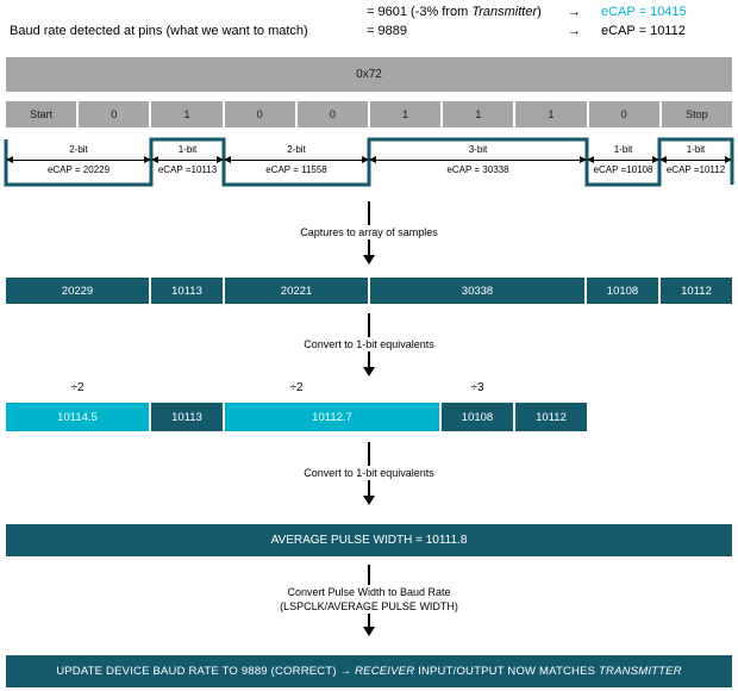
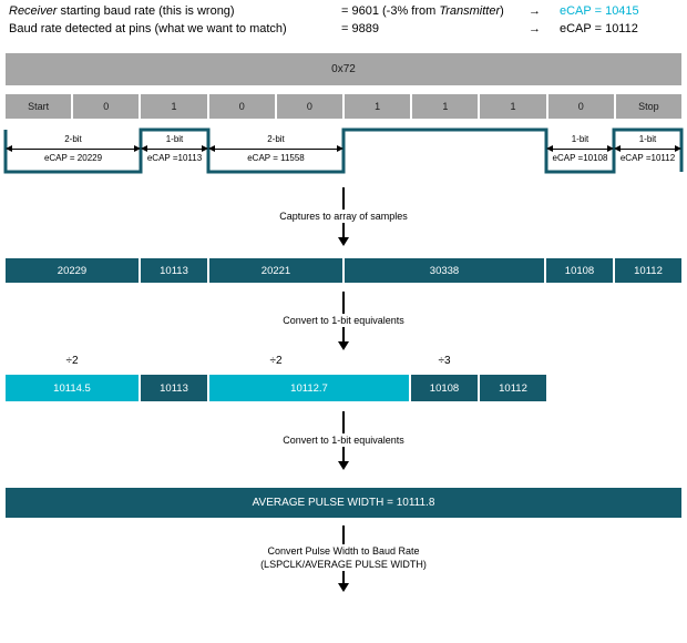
+ Receiver starting baud rate (this is wrong)
  = 9601 (-3% from Transmitter)
  →
  eCAP = 10415
  Baud rate detected at pins (what we want to match)
  = 9889
  →
  eCAP = 10112
  0x72
  Start
  0
  1
  0
  0
  1
  1
  1
  0
  Stop
  2-bit
  eCAP = 20229
  1-bit
  eCAP =10113
  2-bit
  eCAP = 11558
- 3-bit
- eCAP = 30338
  1-bit
  eCAP =10108
  1-bit
  eCAP =10112
  Captures to array of samples
  20229
  10113
  20221
  30338
  10108
  10112
  Convert to 1-bit equivalents
  ÷2
  ÷2
  ÷3
  10114.5
  10113
  10112.7
  10108
  10112
  Convert to 1-bit equivalents
  AVERAGE PULSE WIDTH = 10111.8
  Convert Pulse Width to Baud Rate
  (LSPCLK/AVERAGE PULSE WIDTH)
- UPDATE DEVICE BAUD RATE TO 9889 (CORRECT) → RECEIVER INPUT/OUTPUT NOW MATCHES TRANSMITTER
